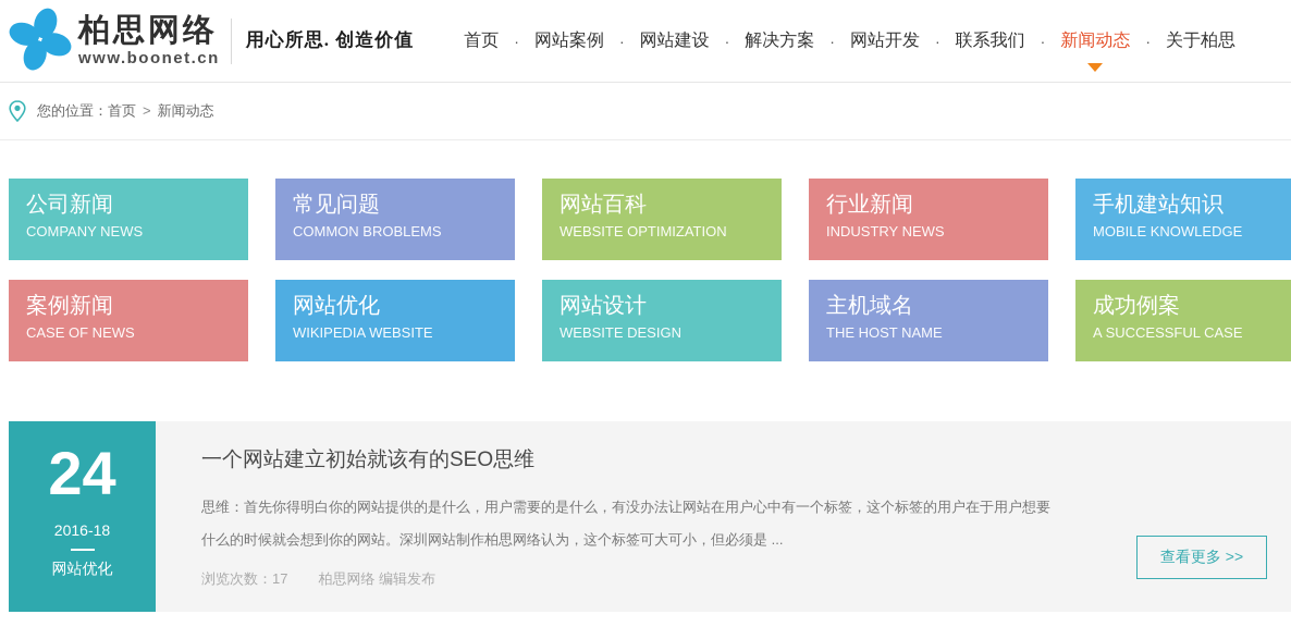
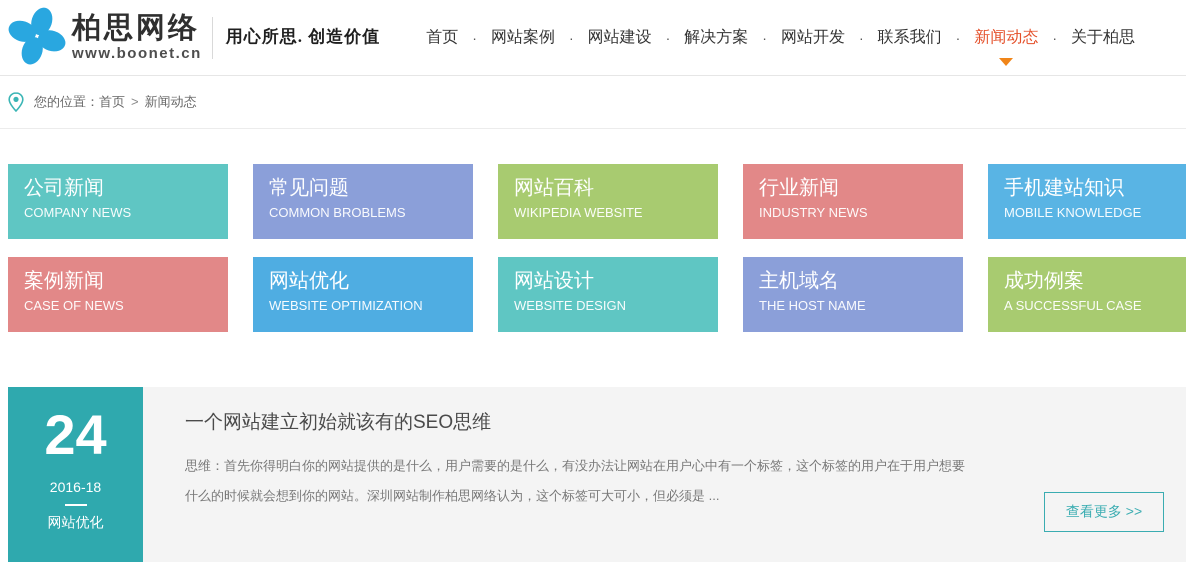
  柏思网络
  www.boonet.cn
  用心所思. 创造价值
  首页
  ·
  网站案例
  ·
  网站建设
  ·
  解决方案
  ·
  网站开发
  ·
  联系我们
  ·
  新闻动态
  ·
  关于柏思
  您的位置：首页 > 新闻动态
  公司新闻
  COMPANY NEWS
  常见问题
  COMMON BROBLEMS
  网站百科
- WEBSITE OPTIMIZATION
+ WIKIPEDIA WEBSITE
  行业新闻
  INDUSTRY NEWS
  手机建站知识
  MOBILE KNOWLEDGE
  案例新闻
  CASE OF NEWS
  网站优化
- WIKIPEDIA WEBSITE
+ WEBSITE OPTIMIZATION
  网站设计
  WEBSITE DESIGN
  主机域名
  THE HOST NAME
  成功例案
  A SUCCESSFUL CASE
  24
  2016-18
  网站优化
  一个网站建立初始就该有的SEO思维
  思维：首先你得明白你的网站提供的是什么，用户需要的是什么，有没办法让网站在用户心中有一个标签，这个标签的用户在于用户想要什么的时候就会想到你的网站。深圳网站制作柏思网络认为，这个标签可大可小，但必须是 ...
- 浏览次数：17 柏思网络 编辑发布
  查看更多 >>
